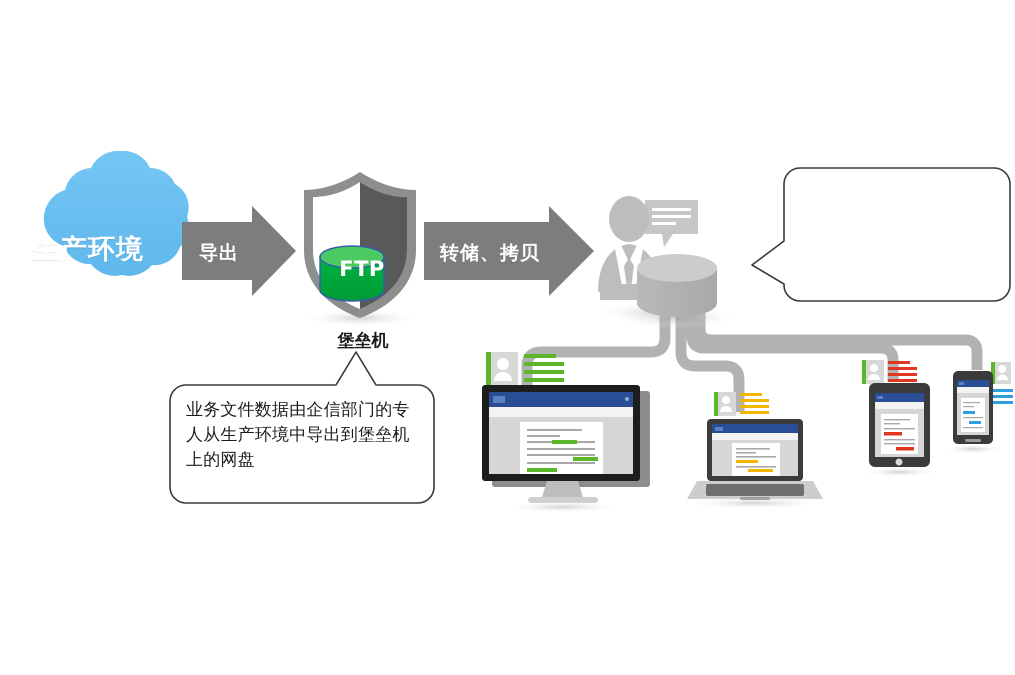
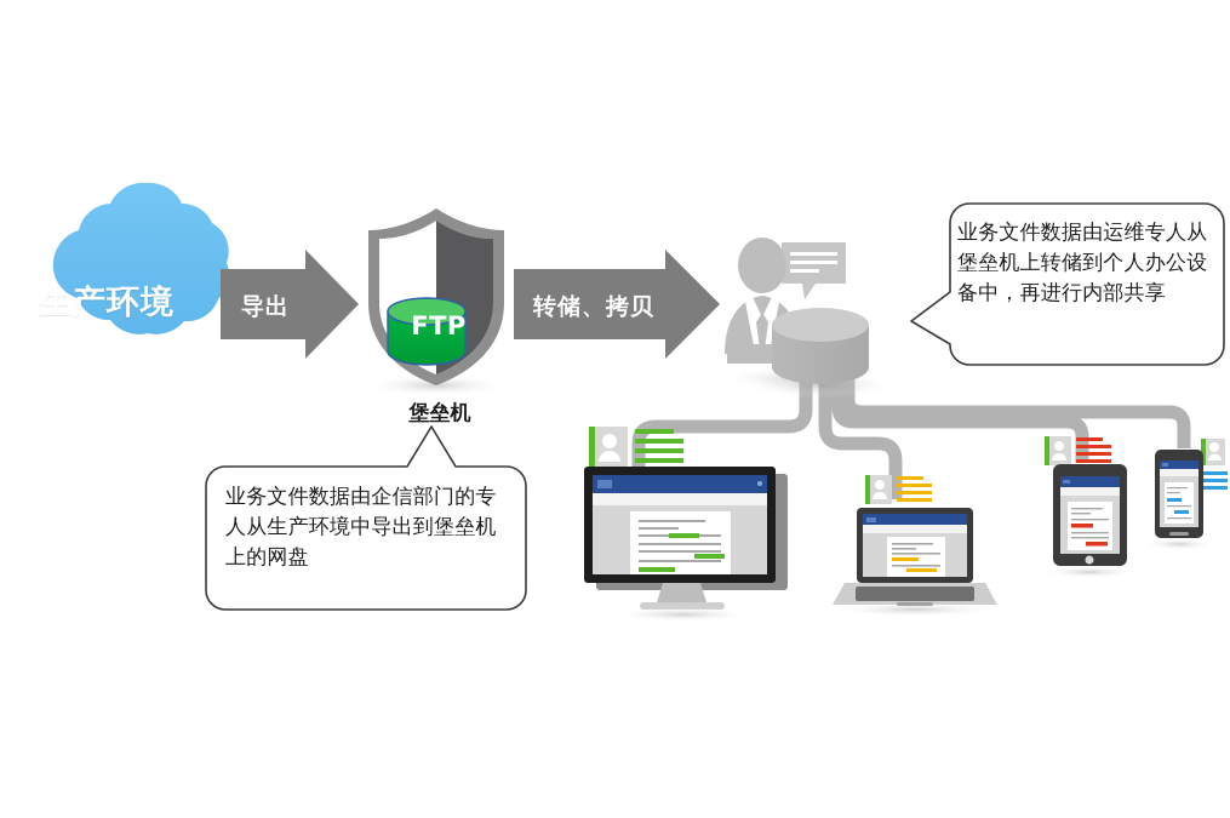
  生产环境
  导出
  转储、拷贝
  FTP
  堡垒机
  业务文件数据由企信部门的专人从生产环境中导出到堡垒机上的网盘
+ 业务文件数据由运维专人从堡垒机上转储到个人办公设备中，再进行内部共享
